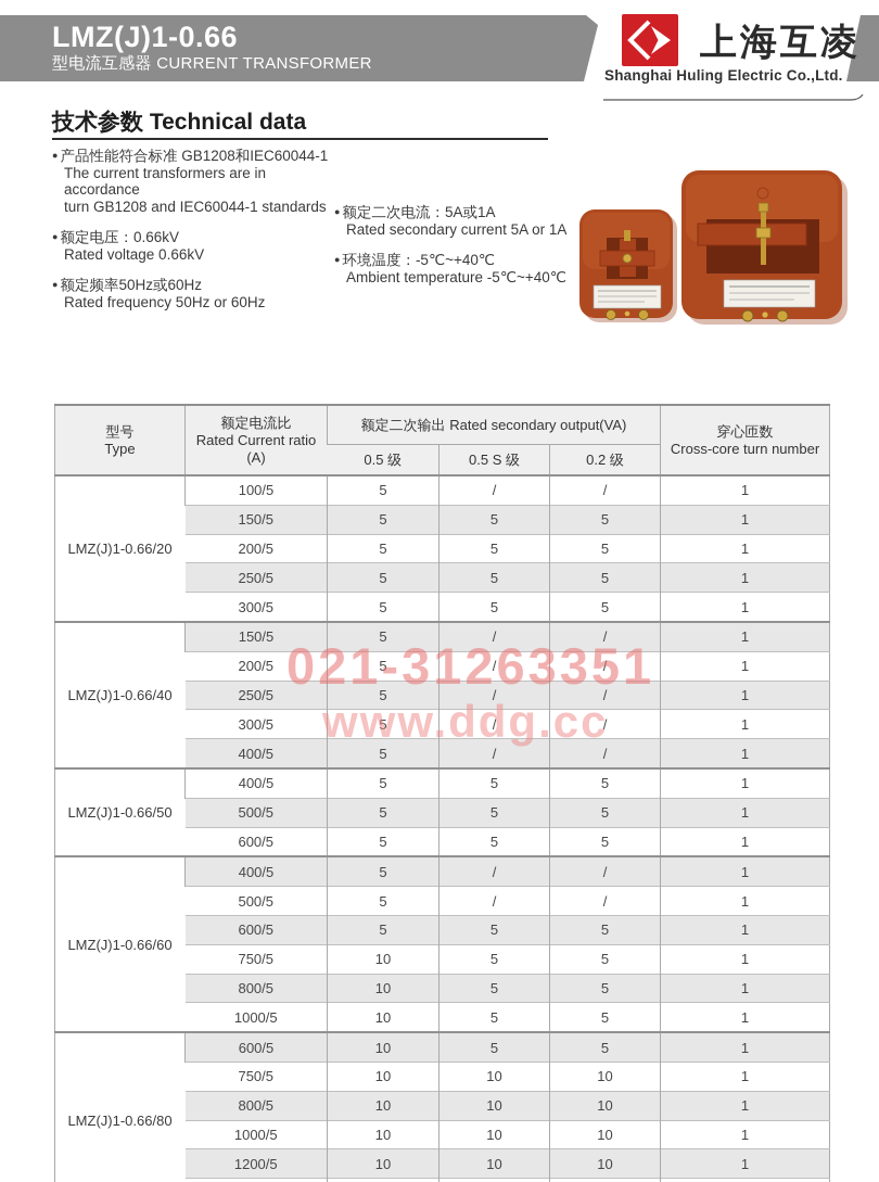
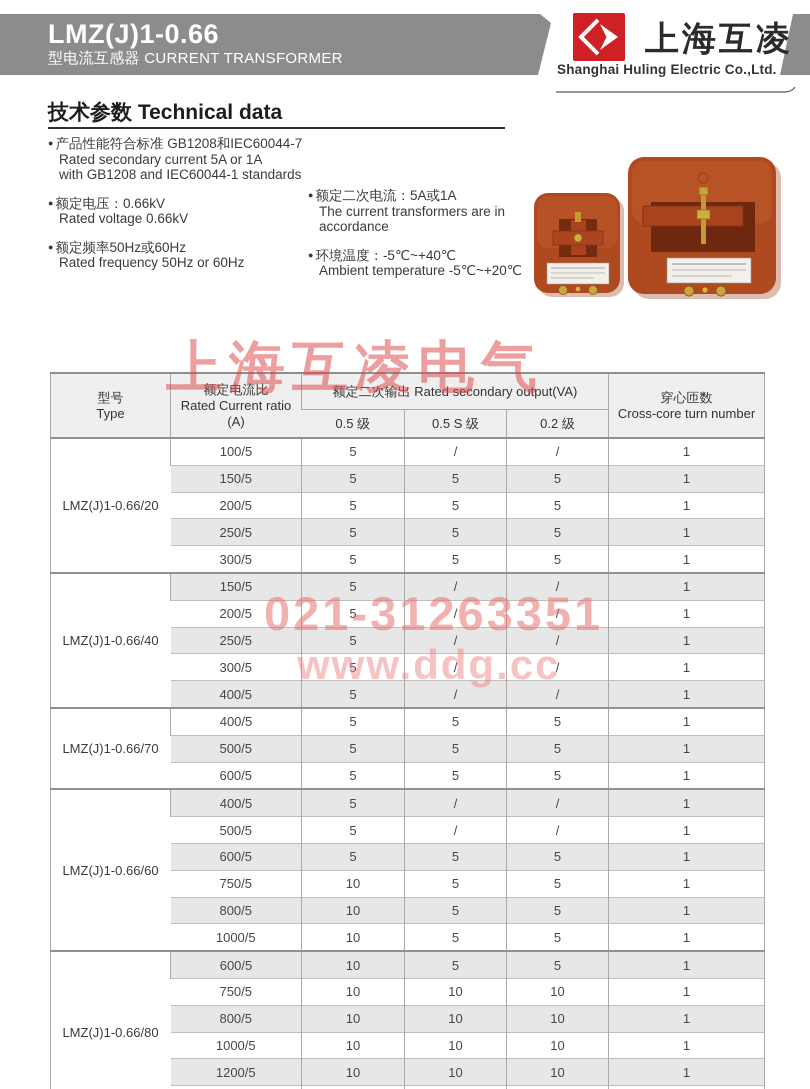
  LMZ(J)1-0.66
  型电流互感器 CURRENT TRANSFORMER
  上海互凌
  Shanghai Huling Electric Co.,Ltd.
  技术参数 Technical data
  ●
- 产品性能符合标准 GB1208和IEC60044-1
+ 产品性能符合标准 GB1208和IEC60044-7
- The current transformers are in accordance
+ Rated secondary current 5A or 1A
- turn GB1208 and IEC60044-1 standards
+ with GB1208 and IEC60044-1 standards
  ●
  额定电压：0.66kV
  Rated voltage 0.66kV
  ●
  额定频率50Hz或60Hz
  Rated frequency 50Hz or 60Hz
  ●
  额定二次电流：5A或1A
- Rated secondary current 5A or 1A
+ The current transformers are in accordance
  ●
  环境温度：-5℃~+40℃
- Ambient temperature -5℃~+40℃
+ Ambient temperature -5℃~+20℃
+ 上海互凌电气
  021-31263351
  www.ddg.cc
  型号 Type	额定电流比 Rated Current ratio (A)	额定二次输出 Rated secondary output(VA)	穿心匝数 Cross-core turn number
  0.5 级	0.5 S 级	0.2 级
  LMZ(J)1-0.66/20	100/5	5	/	/	1
  150/5	5	5	5	1
  200/5	5	5	5	1
  250/5	5	5	5	1
  300/5	5	5	5	1
  LMZ(J)1-0.66/40	150/5	5	/	/	1
  200/5	5	/	/	1
  250/5	5	/	/	1
  300/5	5	/	/	1
  400/5	5	/	/	1
- LMZ(J)1-0.66/50	400/5	5	5	5	1
+ LMZ(J)1-0.66/70	400/5	5	5	5	1
  500/5	5	5	5	1
  600/5	5	5	5	1
  LMZ(J)1-0.66/60	400/5	5	/	/	1
  500/5	5	/	/	1
  600/5	5	5	5	1
  750/5	10	5	5	1
  800/5	10	5	5	1
  1000/5	10	5	5	1
  LMZ(J)1-0.66/80	600/5	10	5	5	1
  750/5	10	10	10	1
  800/5	10	10	10	1
  1000/5	10	10	10	1
  1200/5	10	10	10	1
